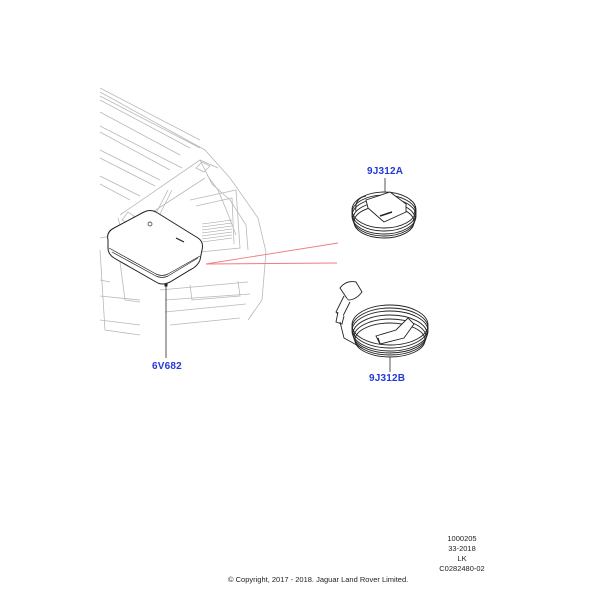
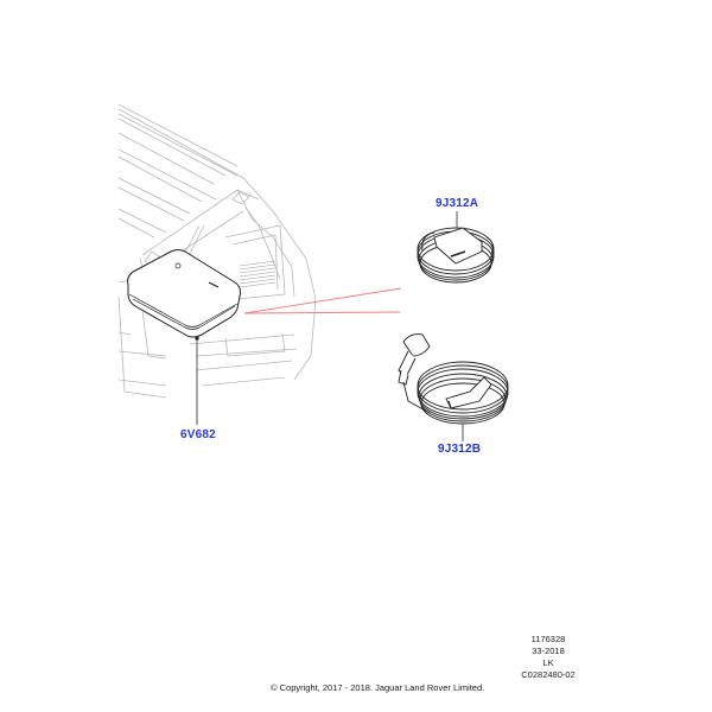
  6V682
  9J312A
  9J312B
- 1000205
+ 1176328
  33-2018
  LK
  C0282480-02
  © Copyright, 2017 - 2018. Jaguar Land Rover Limited.
